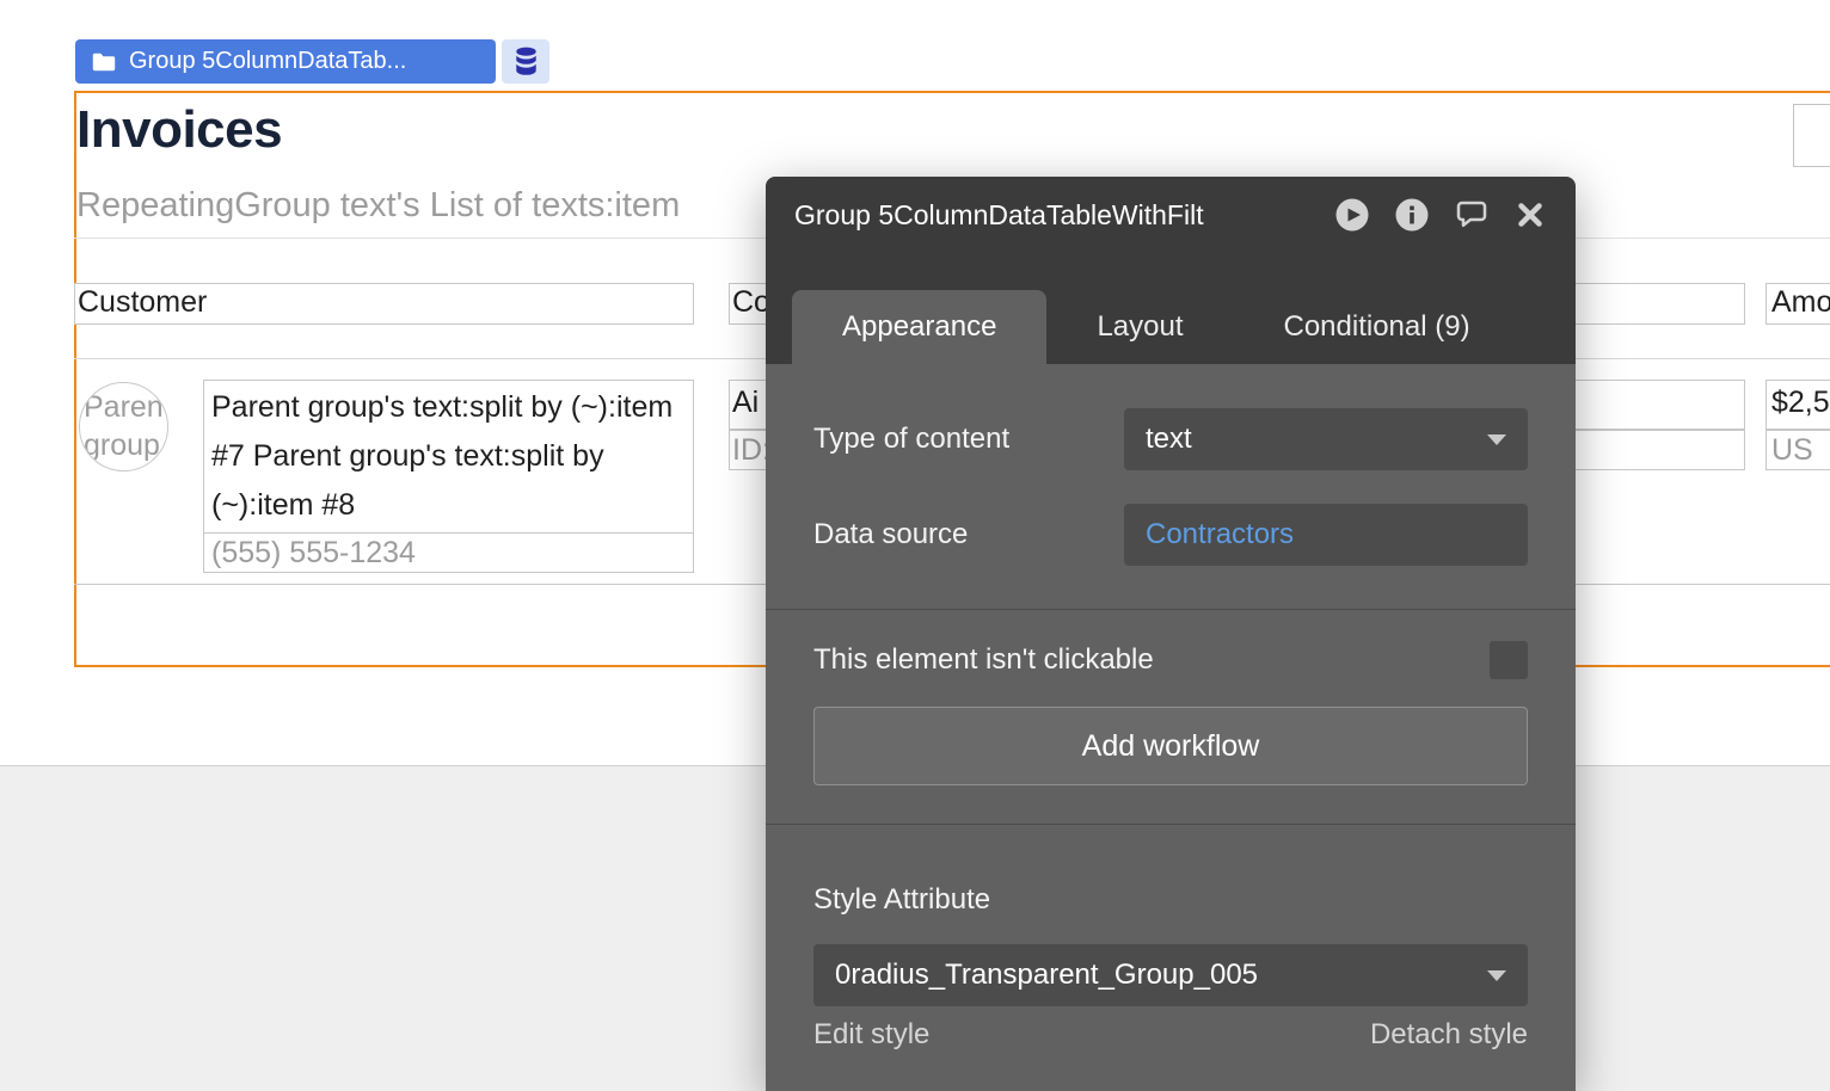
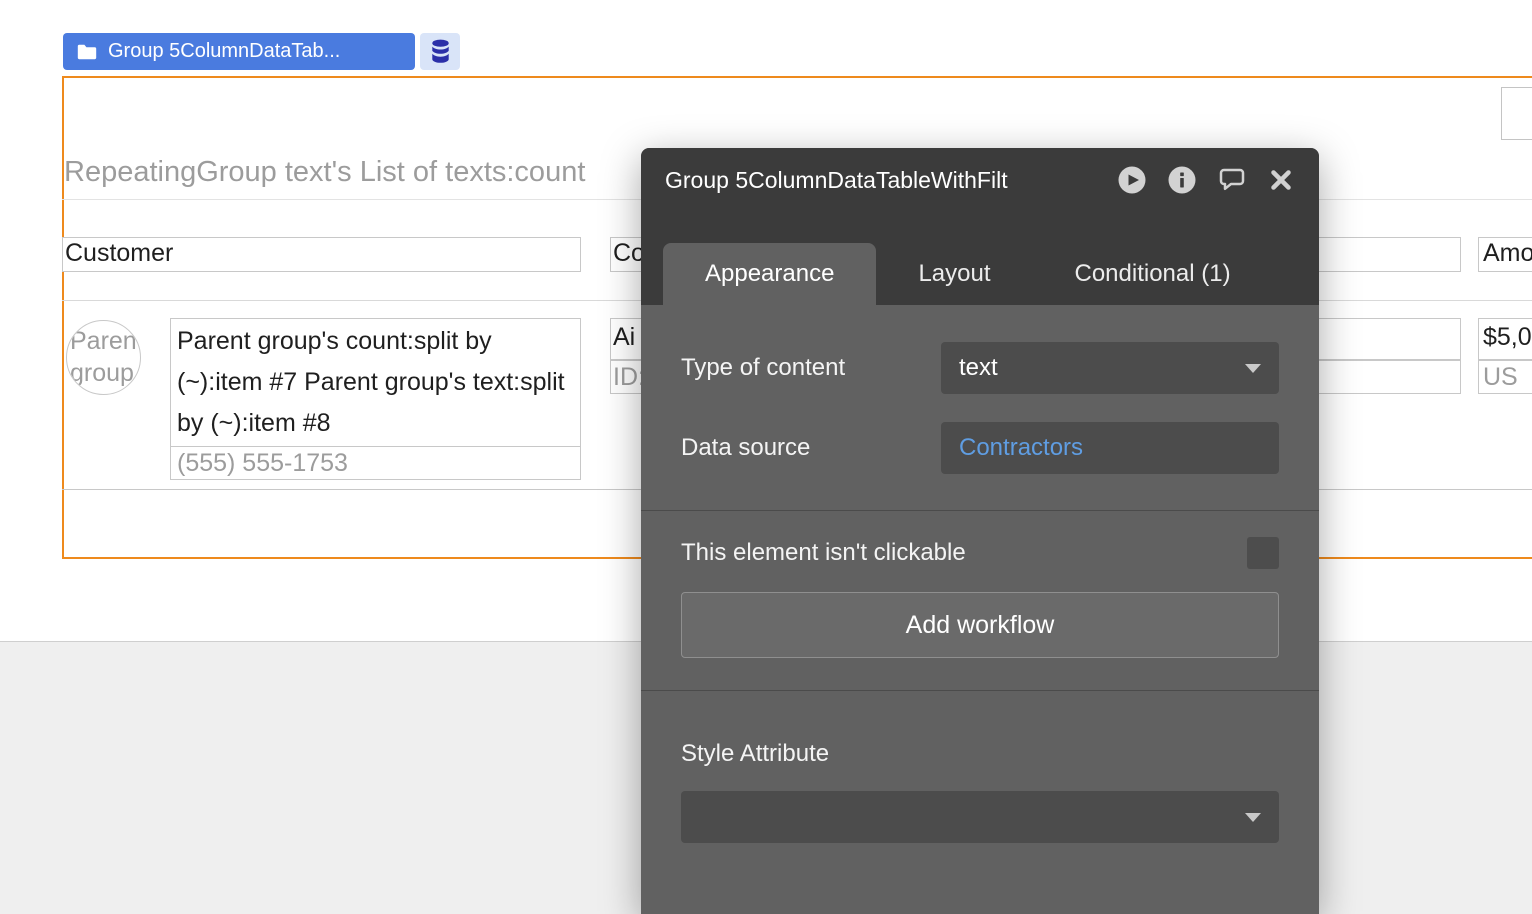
  Group 5ColumnDataTab...
- Invoices
- RepeatingGroup text's List of texts:item
+ RepeatingGroup text's List of texts:count
  Customer
  Co
  Amo
  Paren group
- Parent group's text:split by (~):item #7 Parent group's text:split by (~):item #8
+ Parent group's count:split by (~):item #7 Parent group's text:split by (~):item #8
- (555) 555-1234
+ (555) 555-1753
  Ai
- $2,5
+ $5,0
  US
  Group 5ColumnDataTableWithFilt
  Appearance
  Layout
- Conditional (9)
+ Conditional (1)
  Type of content
  text
  Data source
  Contractors
  This element isn't clickable
  Add workflow
  Style Attribute
- 0radius_Transparent_Group_005
- Edit style
- Detach style
